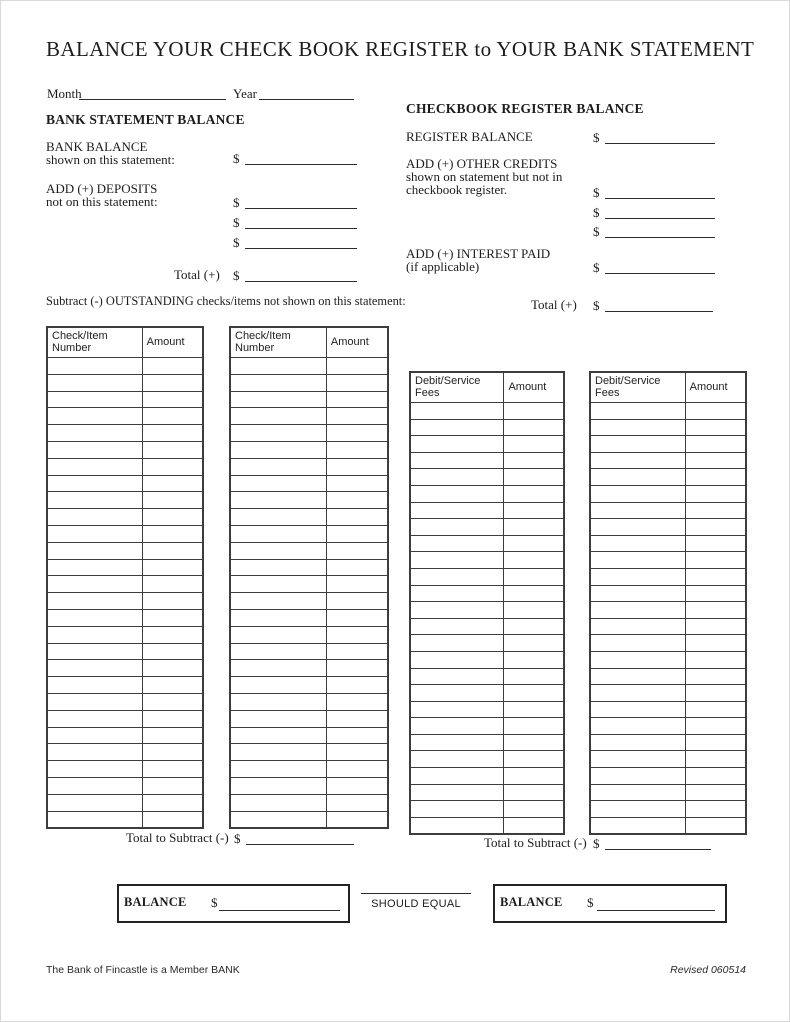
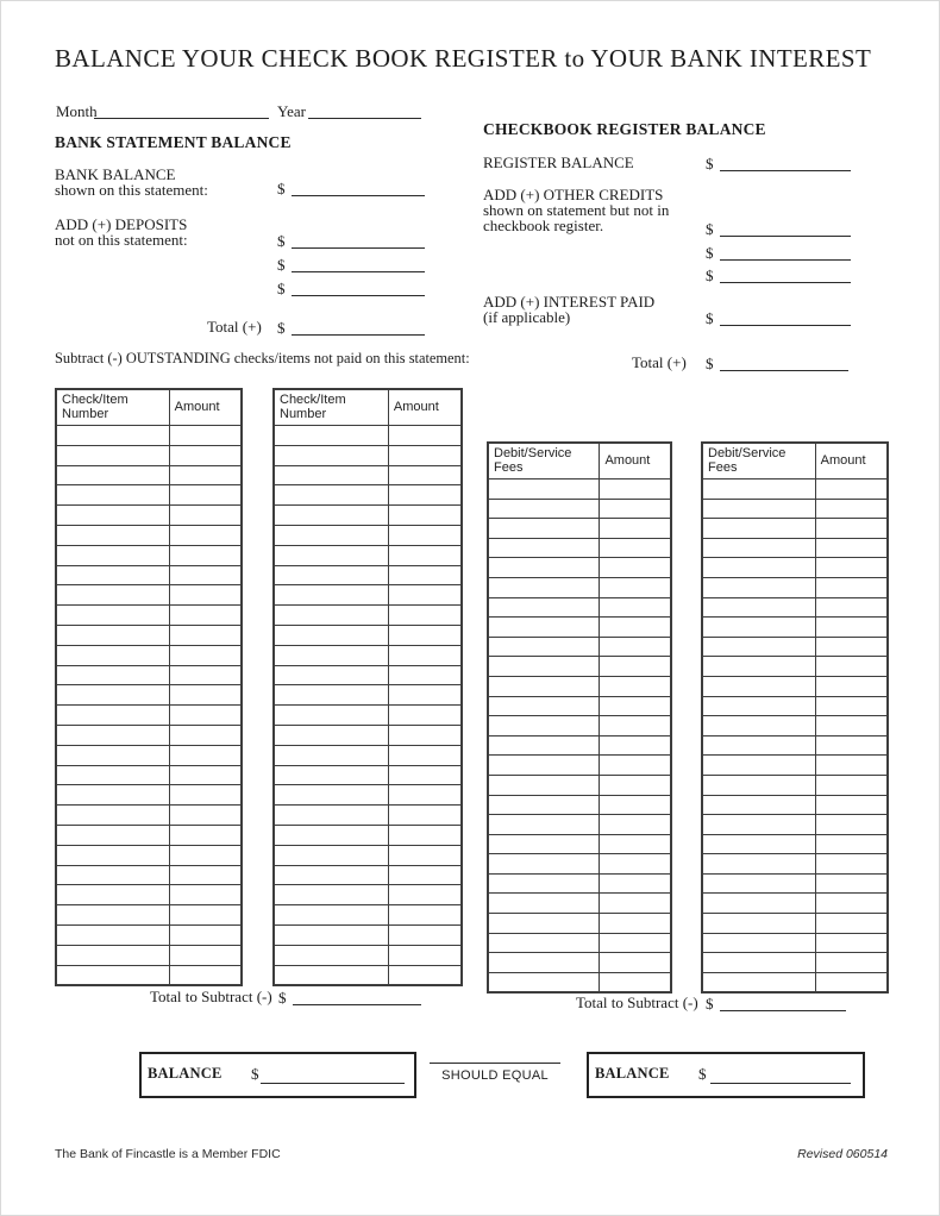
- BALANCE YOUR CHECK BOOK REGISTER to YOUR BANK STATEMENT
+ BALANCE YOUR CHECK BOOK REGISTER to YOUR BANK INTEREST
  Month
  Year
  BANK STATEMENT BALANCE
  BANK BALANCE
  shown on this statement:
  $
  ADD (+) DEPOSITS
  not on this statement:
  $
  $
  $
  Total (+)
  $
- Subtract (-) OUTSTANDING checks/items not shown on this statement:
+ Subtract (-) OUTSTANDING checks/items not paid on this statement:
  Check/Item Number	Amount
  Check/Item Number	Amount
  Total to Subtract (-)
  $
  CHECKBOOK REGISTER BALANCE
  REGISTER BALANCE
  $
  ADD (+) OTHER CREDITS
  shown on statement but not in
  checkbook register.
  $
  $
  $
  ADD (+) INTEREST PAID
  (if applicable)
  $
  Total (+)
  $
  Debit/Service Fees	Amount
  Debit/Service Fees	Amount
  Total to Subtract (-)
  $
  BALANCE
  $
  SHOULD EQUAL
  BALANCE
  $
- The Bank of Fincastle is a Member BANK
+ The Bank of Fincastle is a Member FDIC
  Revised 060514
